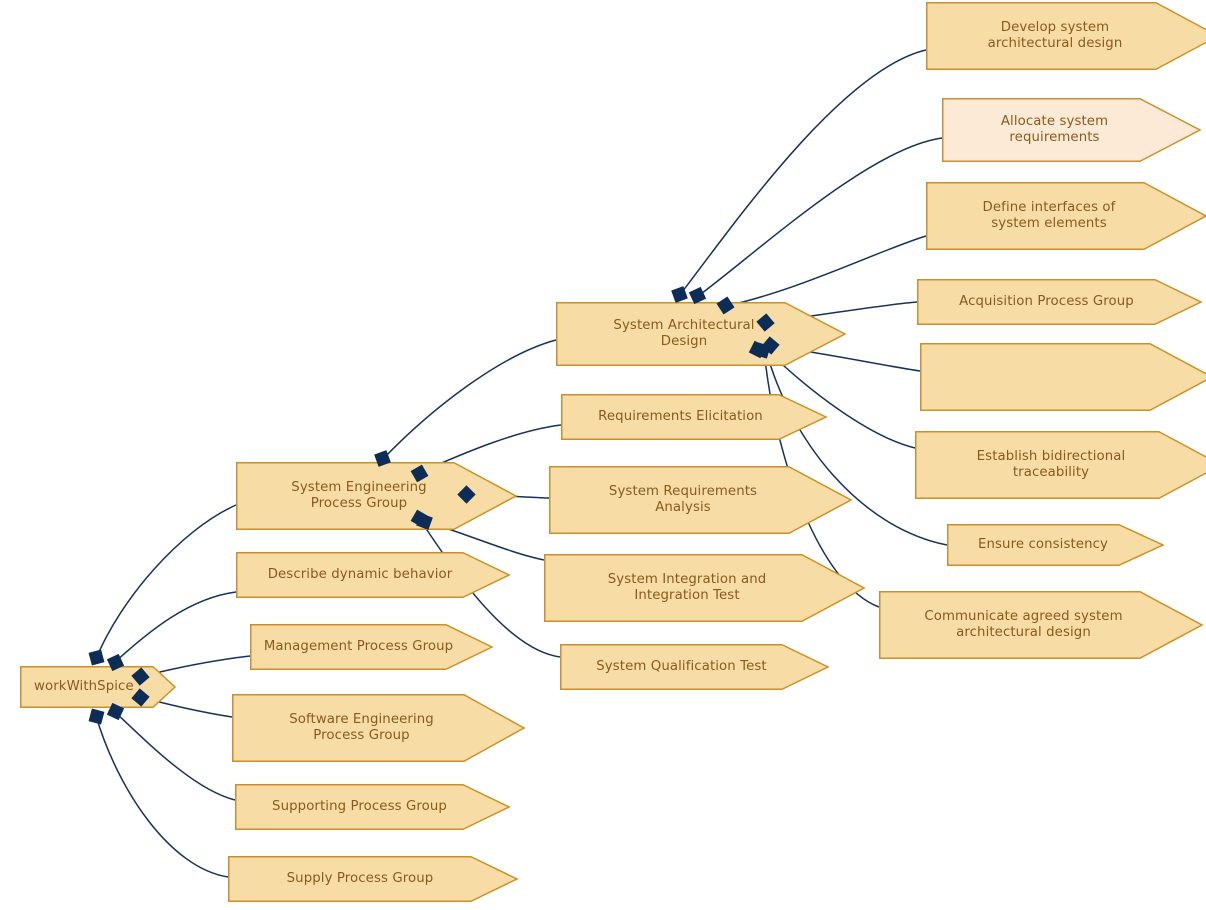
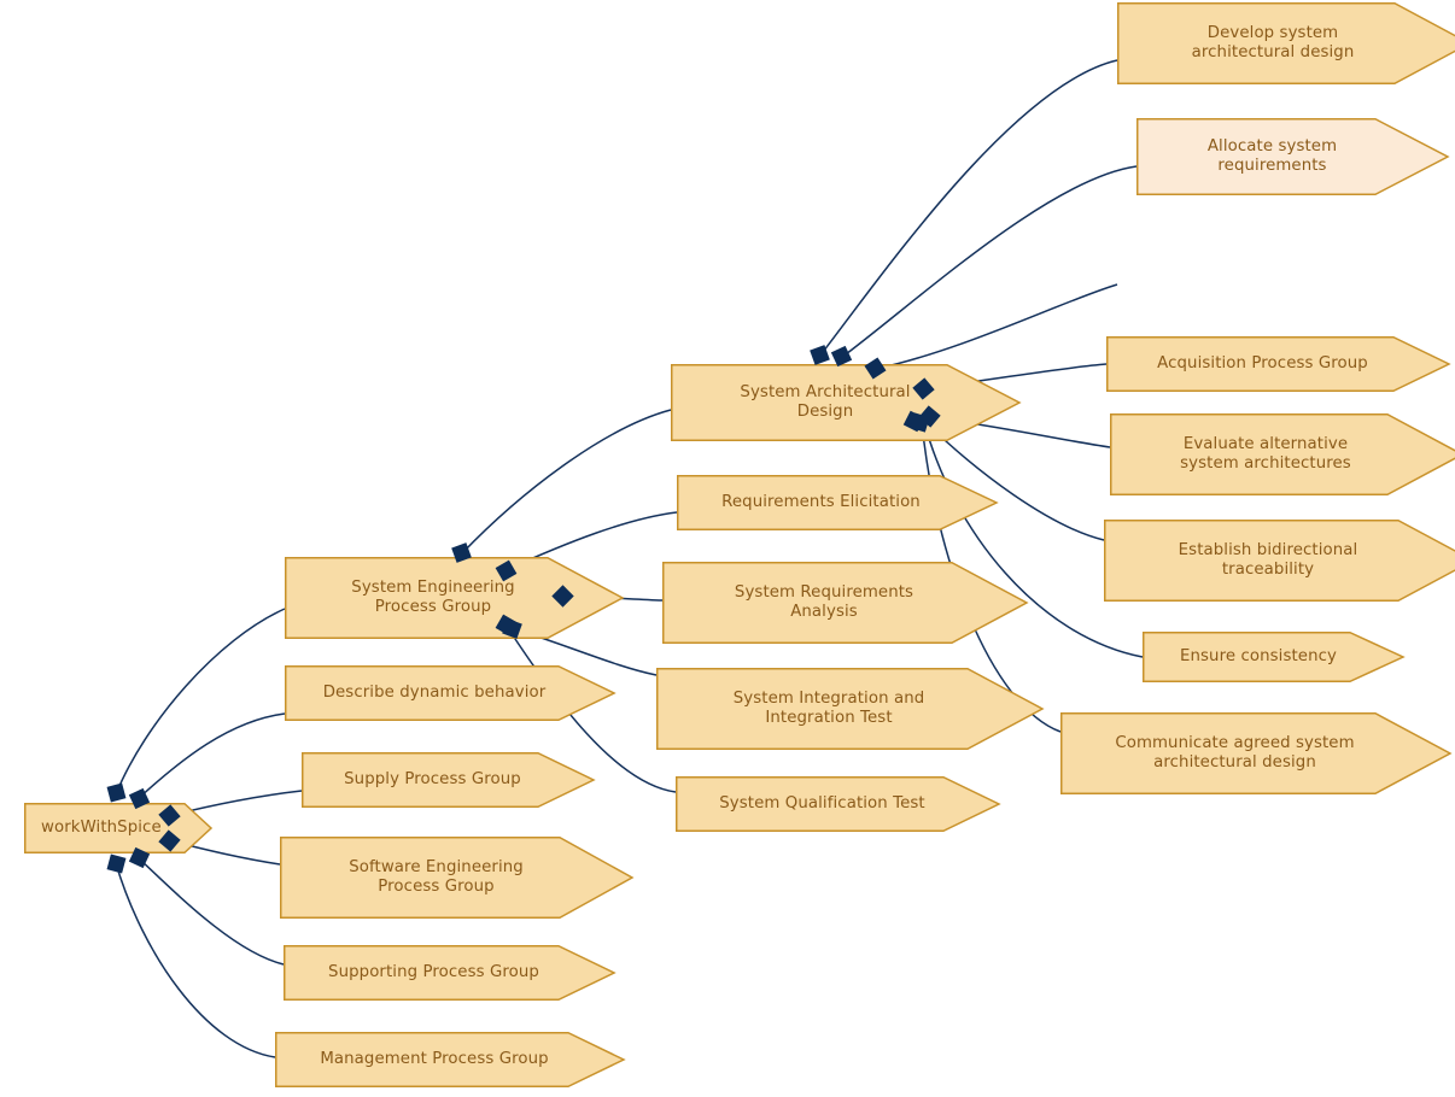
  workWithSpice
  System Engineering
  Process Group
  Describe dynamic behavior
- Management Process Group
+ Supply Process Group
  Software Engineering
  Process Group
  Supporting Process Group
- Supply Process Group
+ Management Process Group
  System Architectural
  Design
  Requirements Elicitation
  System Requirements
  Analysis
  System Integration and
  Integration Test
  System Qualification Test
  Develop system
  architectural design
  Allocate system
  requirements
- Define interfaces of
- system elements
  Acquisition Process Group
+ Evaluate alternative
+ system architectures
  Establish bidirectional
  traceability
  Ensure consistency
  Communicate agreed system
  architectural design
